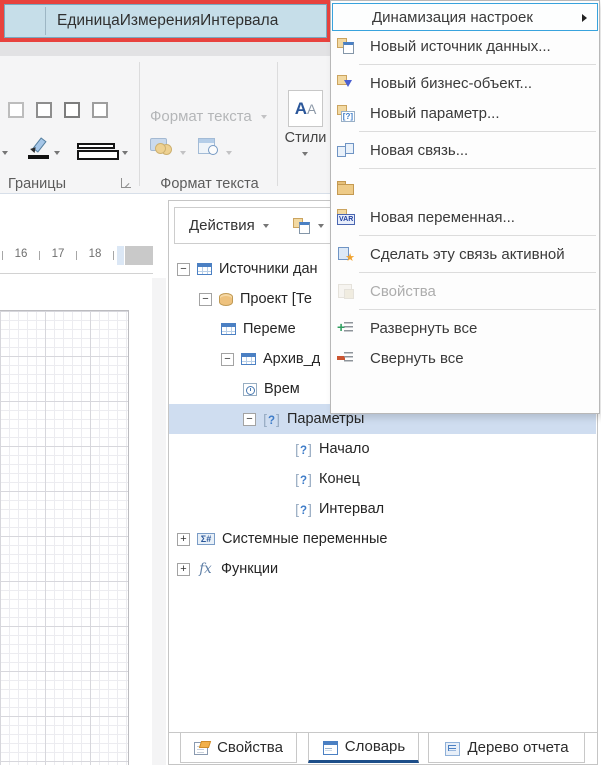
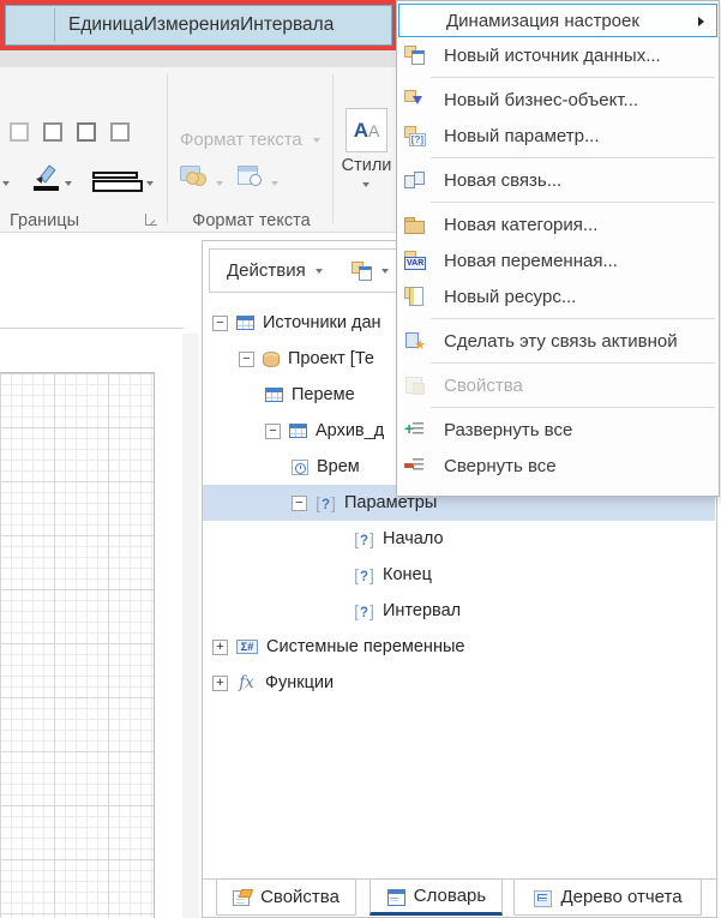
  ЕдиницаИзмеренияИнтервала
  Границы
  Формат текста
  Формат текста
  Стили
- 16
- 17
- 18
  Действия
  Источники дан
  Проект [Те
  Переме
  Архив_д
  Врем
  Параметры
  Начало
  Конец
  Интервал
  Системные переменные
  Функции
  Свойства
  Словарь
  Дерево отчета
  Динамизация настроек
  Новый источник данных...
  Новый бизнес-объект...
  Новый параметр...
  Новая связь...
+ Новая категория...
  Новая переменная...
+ Новый ресурс...
  Сделать эту связь активной
  Свойства
  Развернуть все
  Свернуть все
